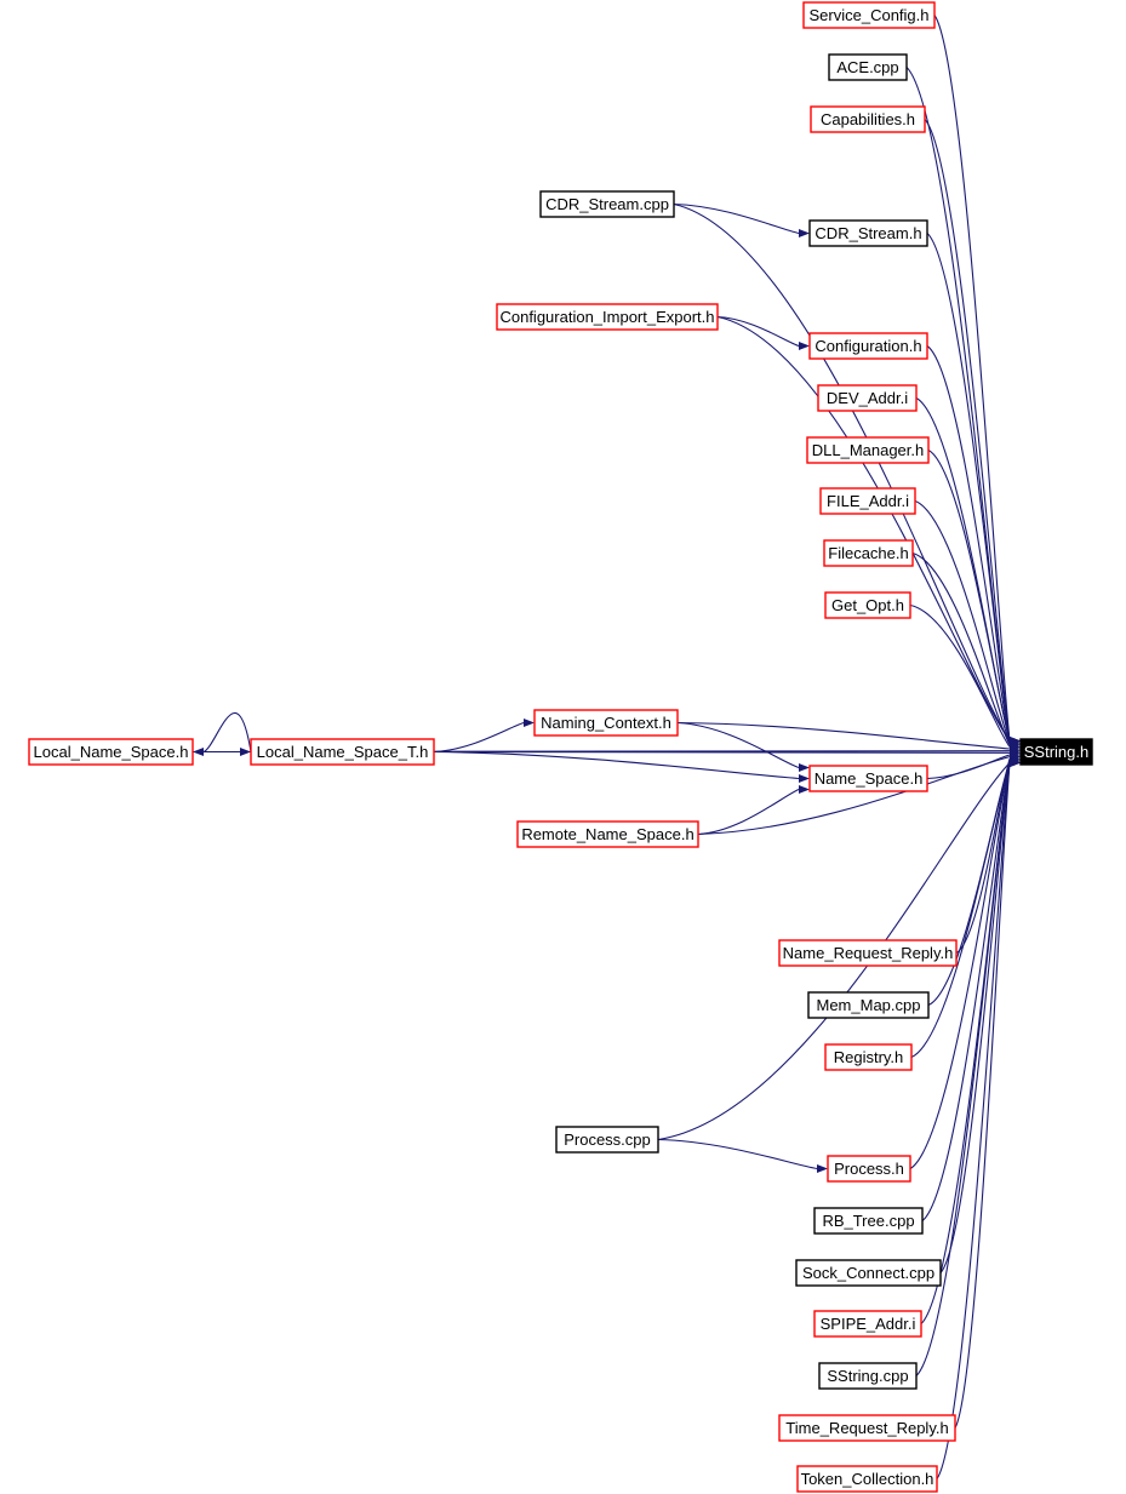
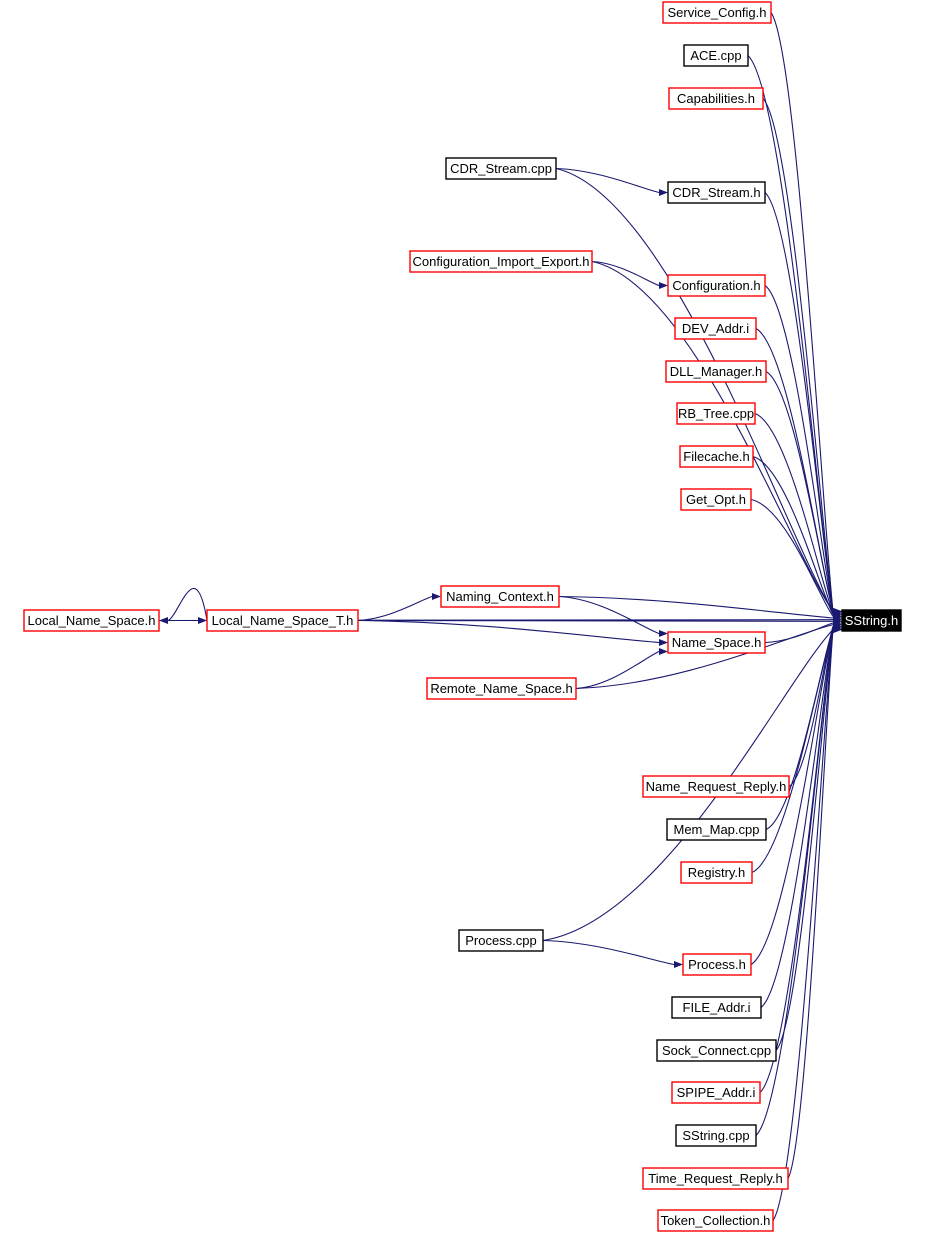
  Service_Config.h
  ACE.cpp
  Capabilities.h
  CDR_Stream.cpp
  CDR_Stream.h
  Configuration_Import_Export.h
  Configuration.h
  DEV_Addr.i
  DLL_Manager.h
- FILE_Addr.i
+ RB_Tree.cpp
  Filecache.h
  Get_Opt.h
  Naming_Context.h
  Local_Name_Space.h
  Local_Name_Space_T.h
  SString.h
  Name_Space.h
  Remote_Name_Space.h
  Name_Request_Reply.h
  Mem_Map.cpp
  Registry.h
  Process.cpp
  Process.h
- RB_Tree.cpp
+ FILE_Addr.i
  Sock_Connect.cpp
  SPIPE_Addr.i
  SString.cpp
  Time_Request_Reply.h
  Token_Collection.h
